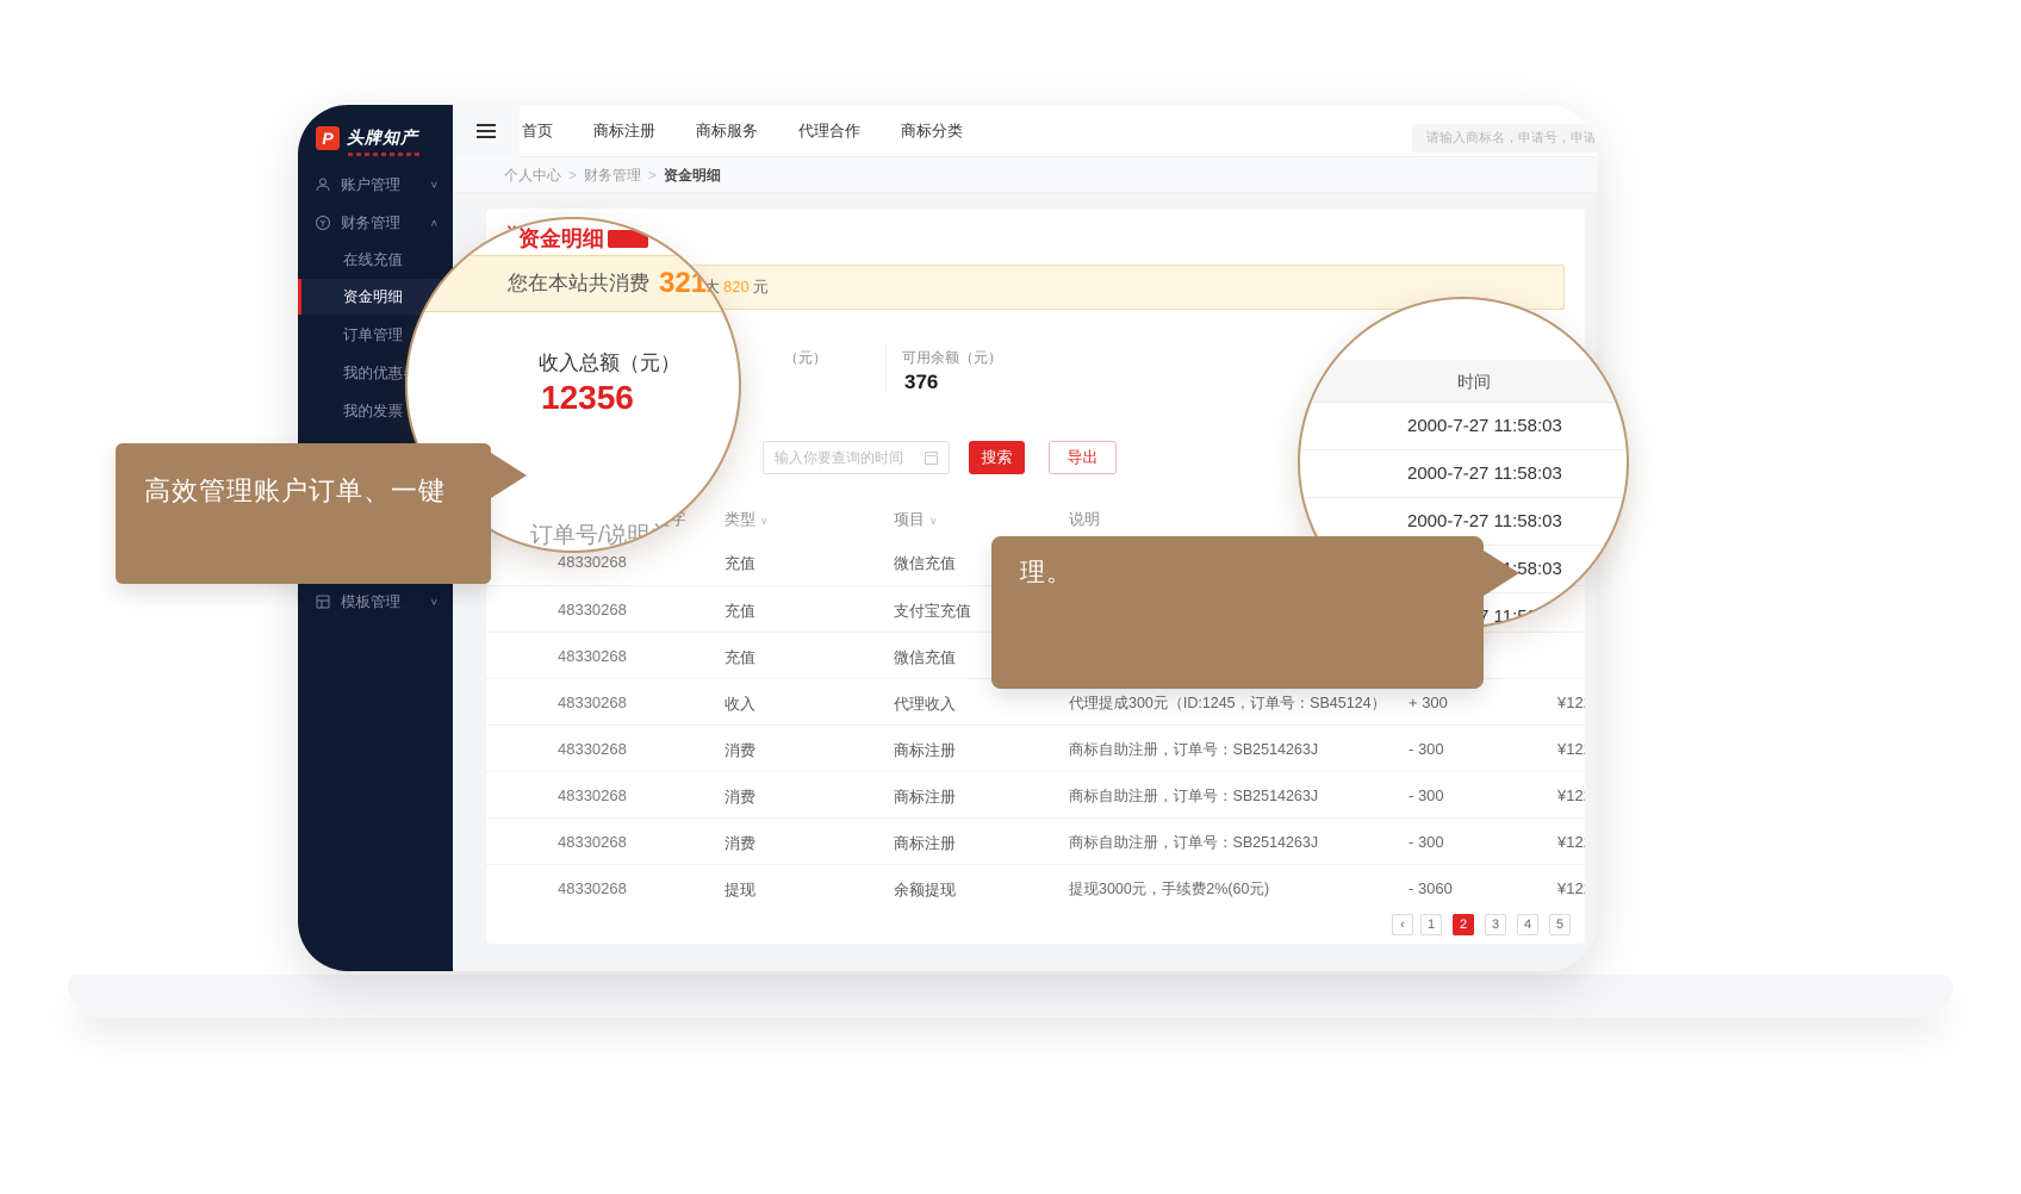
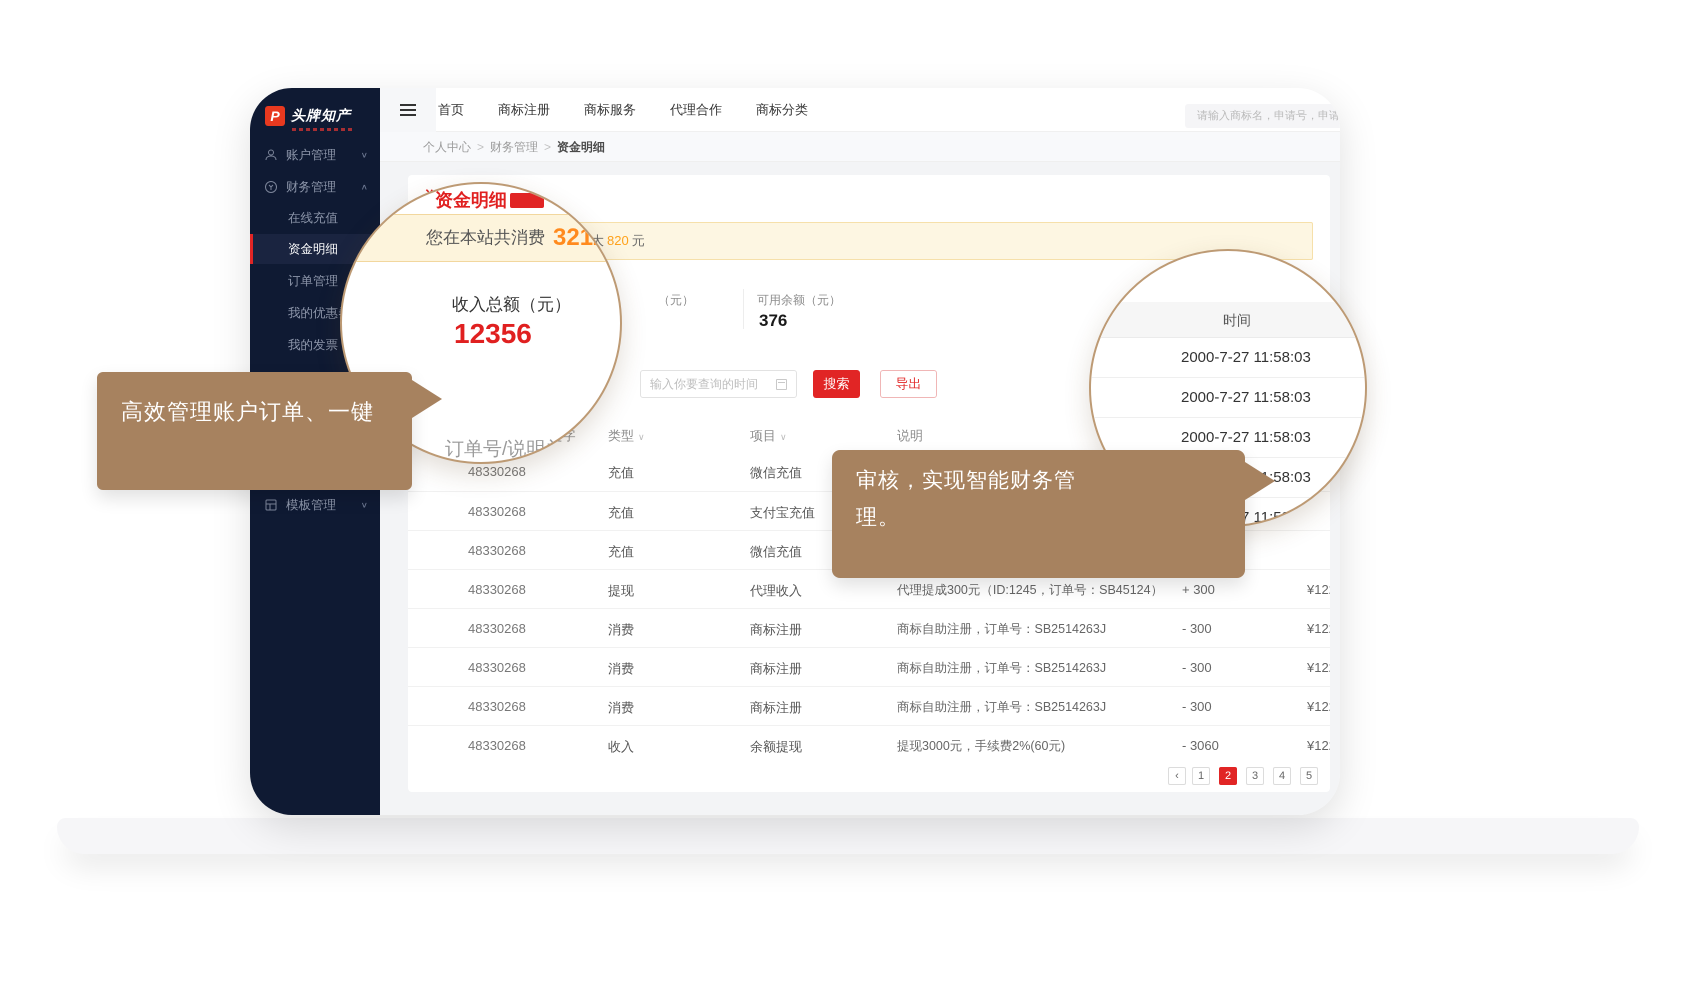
  P
  头牌知产
  账户管理
  ∨
  财务管理
  ∧
  在线充值
  资金明细
  订单管理
  我的优惠
  我的发票
  模板管理
  ∨
  首页
  商标注册
  商标服务
  代理合作
  商标分类
  请输入商标名，申请号，申请
  个人中心 > 财务管理 > 资金明细
  （元）
  可用余额（元）
  376
  输入你要查询的时间
  搜索
  导出
  类型 ∨
  项目 ∨
  说明
  48330268
  充值
  微信充值
  48330268
  充值
  支付宝充值
  48330268
  充值
  微信充值
  48330268
- 收入
+ 提现
  代理收入
  代理提成300元（ID:1245，订单号：SB45124）
  + 300
  48330268
  消费
  商标注册
  商标自助注册，订单号：SB2514263J
  - 300
  48330268
  消费
  商标注册
  商标自助注册，订单号：SB2514263J
  - 300
  48330268
  消费
  商标注册
  商标自助注册，订单号：SB2514263J
  - 300
  48330268
- 提现
+ 收入
  余额提现
  提现3000元，手续费2%(60元)
  - 3060
  ‹
  1
  2
  3
  4
  5
  资金明细
  您在本站共消费
  32124
  收入总额（元）
  12356
  订单号/说明关键
  时间
  2000-7-27 11:58:03
  2000-7-27 11:58:03
  2000-7-27 11:58:03
  高效管理账户订单、一键
+ 审核，实现智能财务管
  理。
